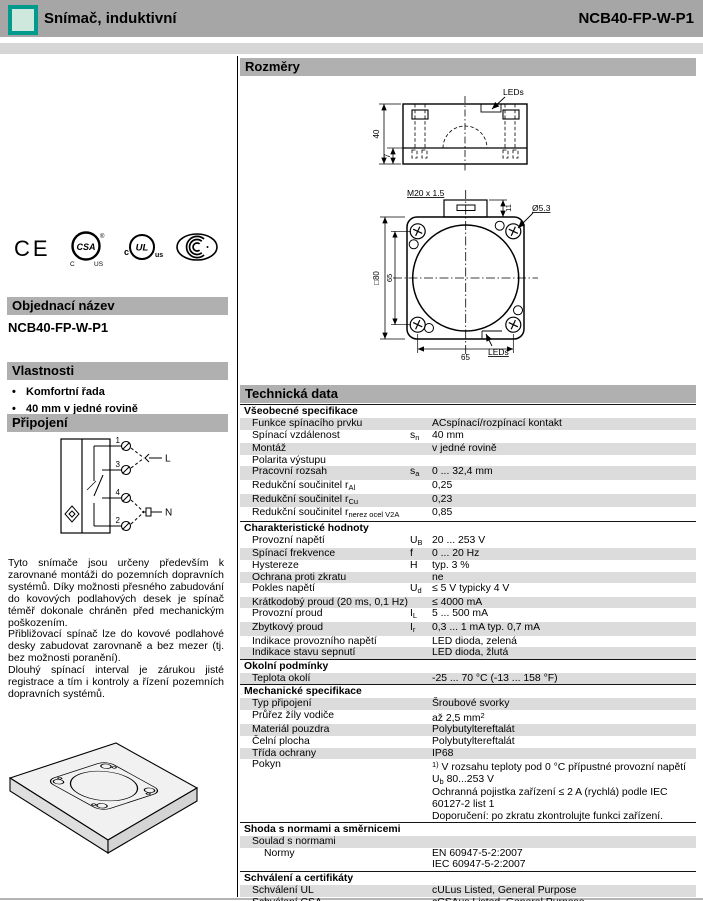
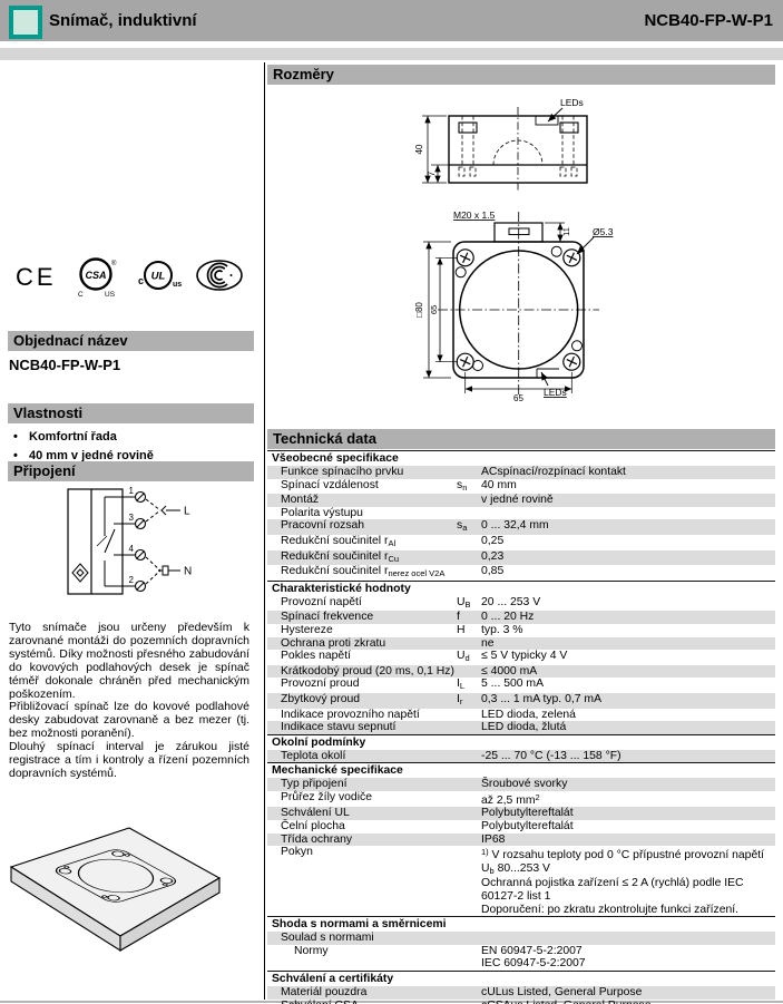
  Snímač, induktivní
  NCB40-FP-W-P1
  CE
  CSA
  c
  UL
  Objednací název
  NCB40-FP-W-P1
  Vlastnosti
  Komfortní řada
  40 mm v jedné rovině
  Připojení
  1
  3
  4
  2
  L
  N
  Tyto snímače jsou určeny především k zarovnané montáži do pozemních dopravních systémů. Díky možnosti přesného zabudování do kovových podlahových desek je spínač téměř dokonale chráněn před mechanickým poškozením.
  Přibližovací spínač lze do kovové podlahové desky zabudovat zarovnaně a bez mezer (tj. bez možnosti poranění).
  Dlouhý spínací interval je zárukou jisté registrace a tím i kontroly a řízení pozemních dopravních systémů.
  Rozměry
  LEDs
  M20 x 1.5
  Ø5.3
  65
  LEDs
  Technická data
  Všeobecné specifikace
  Funkce spínacího prvku
  ACspínací/rozpínací kontakt
  Spínací vzdálenost
  sn
  40 mm
  Montáž
  v jedné rovině
  Polarita výstupu
  Pracovní rozsah
  sa
  0 ... 32,4 mm
  Redukční součinitel rAl
  0,25
  Redukční součinitel rCu
  0,23
  Redukční součinitel rnerez ocel V2A
  0,85
  Charakteristické hodnoty
  Provozní napětí
  UB
  20 ... 253 V
  Spínací frekvence
  f
  0 ... 20 Hz
  Hystereze
  H
  typ. 3 %
  Ochrana proti zkratu
  ne
  Pokles napětí
  Ud
  ≤ 5 V typicky 4 V
  Krátkodobý proud (20 ms, 0,1 Hz)
  ≤ 4000 mA
  Provozní proud
  IL
  5 ... 500 mA
  Zbytkový proud
  Ir
  0,3 ... 1 mA typ. 0,7 mA
  Indikace provozního napětí
  LED dioda, zelená
  Indikace stavu sepnutí
  LED dioda, žlutá
  Okolní podmínky
  Teplota okolí
  -25 ... 70 °C (-13 ... 158 °F)
  Mechanické specifikace
  Typ připojení
  Šroubové svorky
  Průřez žíly vodiče
  až 2,5 mm2
- Materiál pouzdra
+ Schválení UL
  Polybutyltereftalát
  Čelní plocha
  Polybutyltereftalát
  Třída ochrany
  IP68
  Pokyn
  1) V rozsahu teploty pod 0 °C přípustné provozní napětí Ub 80...253 V
  Ochranná pojistka zařízení ≤ 2 A (rychlá) podle IEC 60127-2 list 1
  Doporučení: po zkratu zkontrolujte funkci zařízení.
  Shoda s normami a směrnicemi
  Soulad s normami
  Normy
  EN 60947-5-2:2007
  IEC 60947-5-2:2007
  Schválení a certifikáty
- Schválení UL
+ Materiál pouzdra
  cULus Listed, General Purpose
